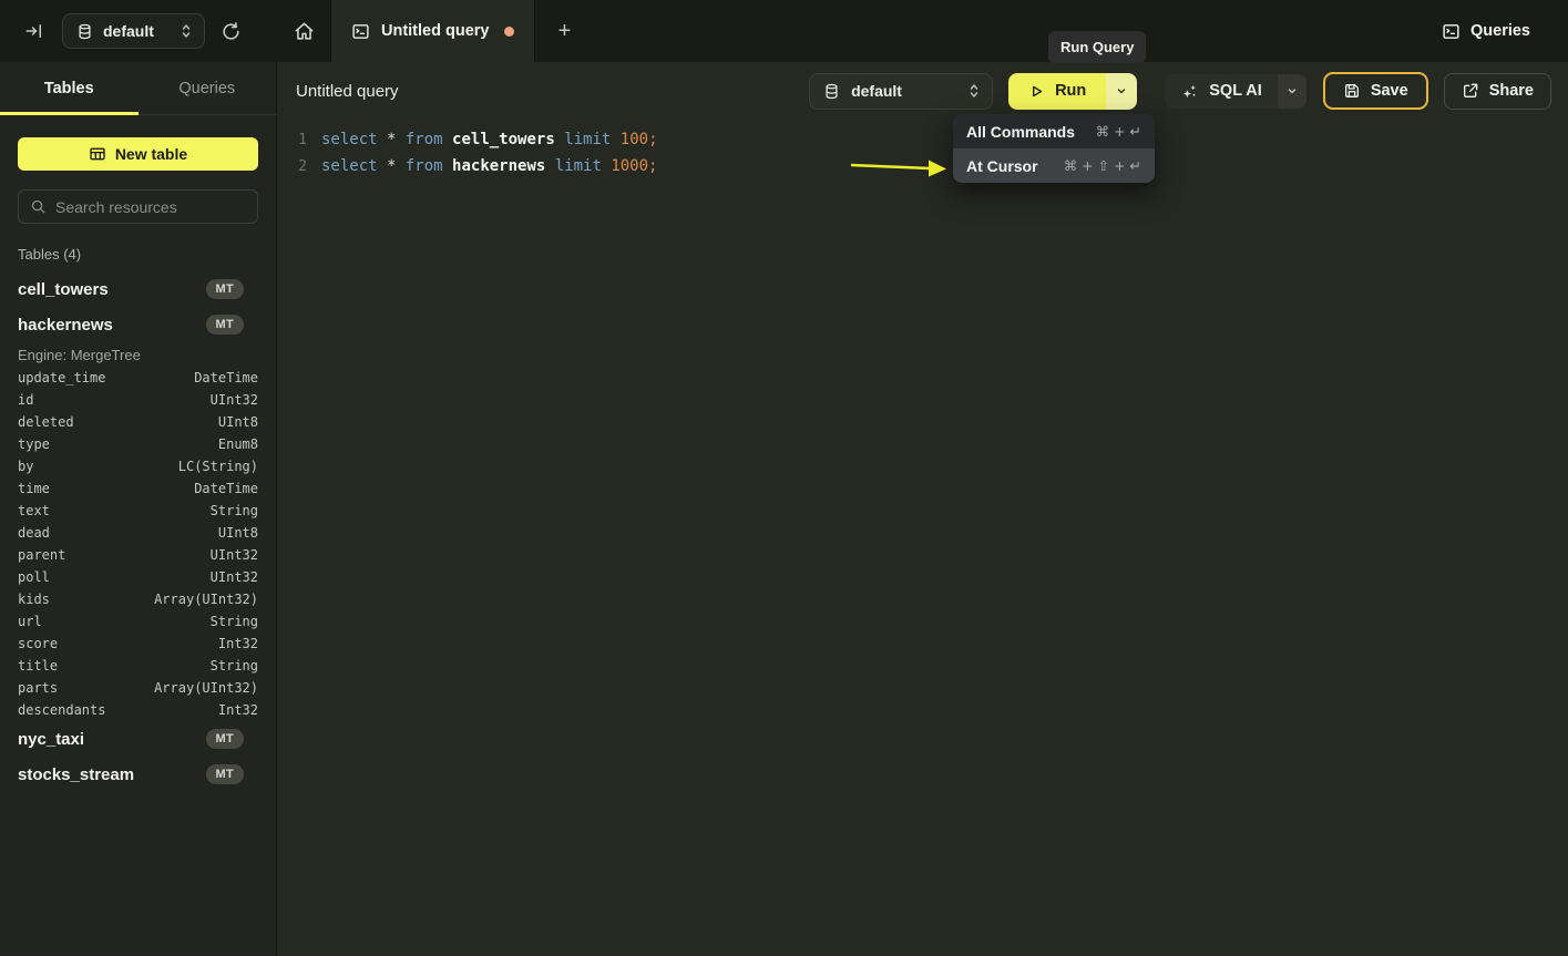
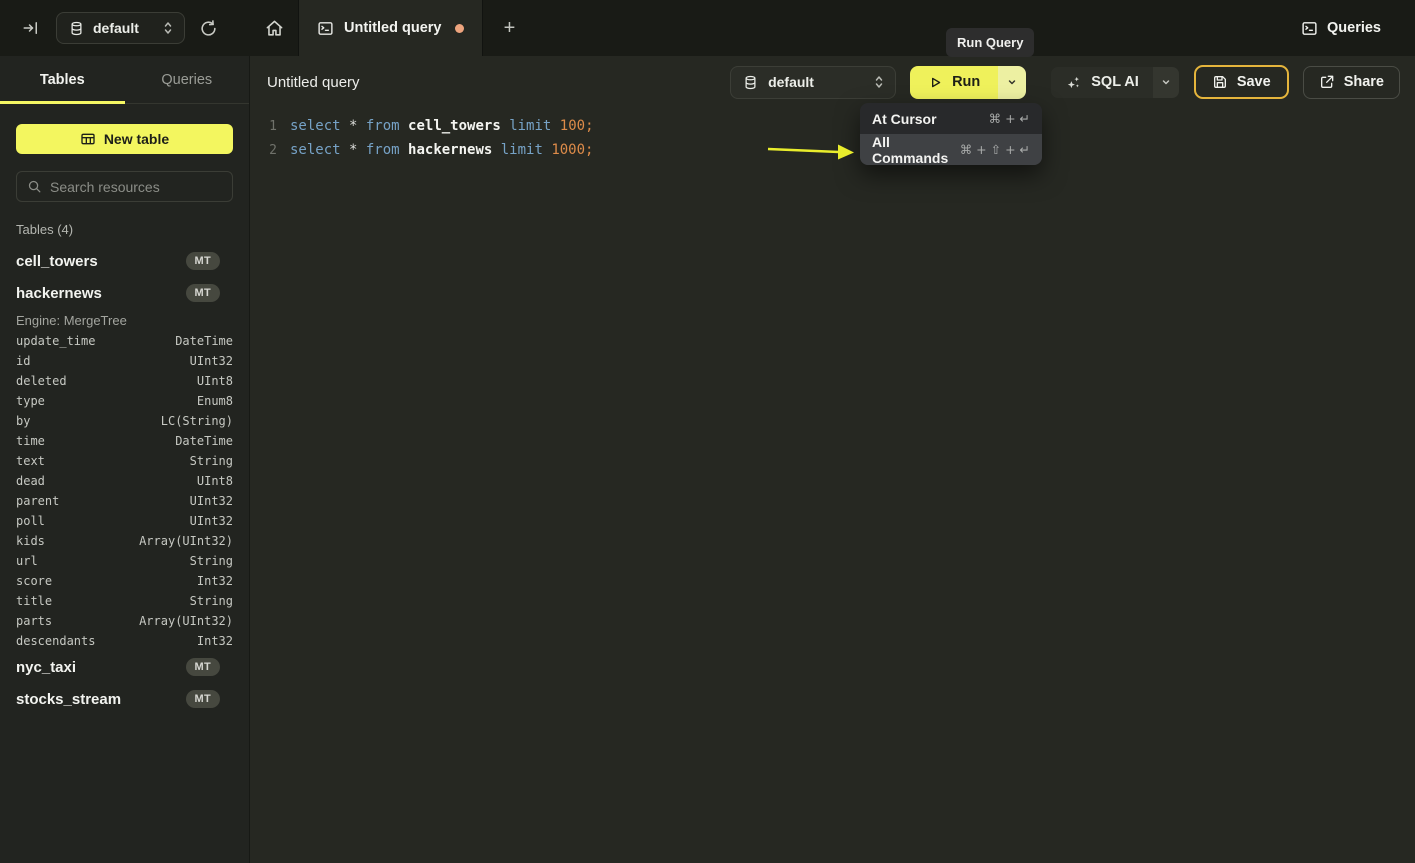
  default
  Untitled query
  +
  Queries
  Tables
  Queries
  New table
  Search resources
  Tables (4)
  cell_towers
  MT
  hackernews
  MT
  Engine: MergeTree
  update_time
  DateTime
  id
  UInt32
  deleted
  UInt8
  type
  Enum8
  by
  LC(String)
  time
  DateTime
  text
  String
  dead
  UInt8
  parent
  UInt32
  poll
  UInt32
  kids
  Array(UInt32)
  url
  String
  score
  Int32
  title
  String
  parts
  Array(UInt32)
  descendants
  Int32
  nyc_taxi
  MT
  stocks_stream
  MT
  Untitled query
  default
  Run
  SQL AI
  Save
  Share
  1
  select * from cell_towers limit 100;
  2
  select * from hackernews limit 1000;
  Run Query
- All Commands
+ At Cursor
  ⌘ + ↵
- At Cursor
+ All Commands
  ⌘ + ⇧ + ↵
